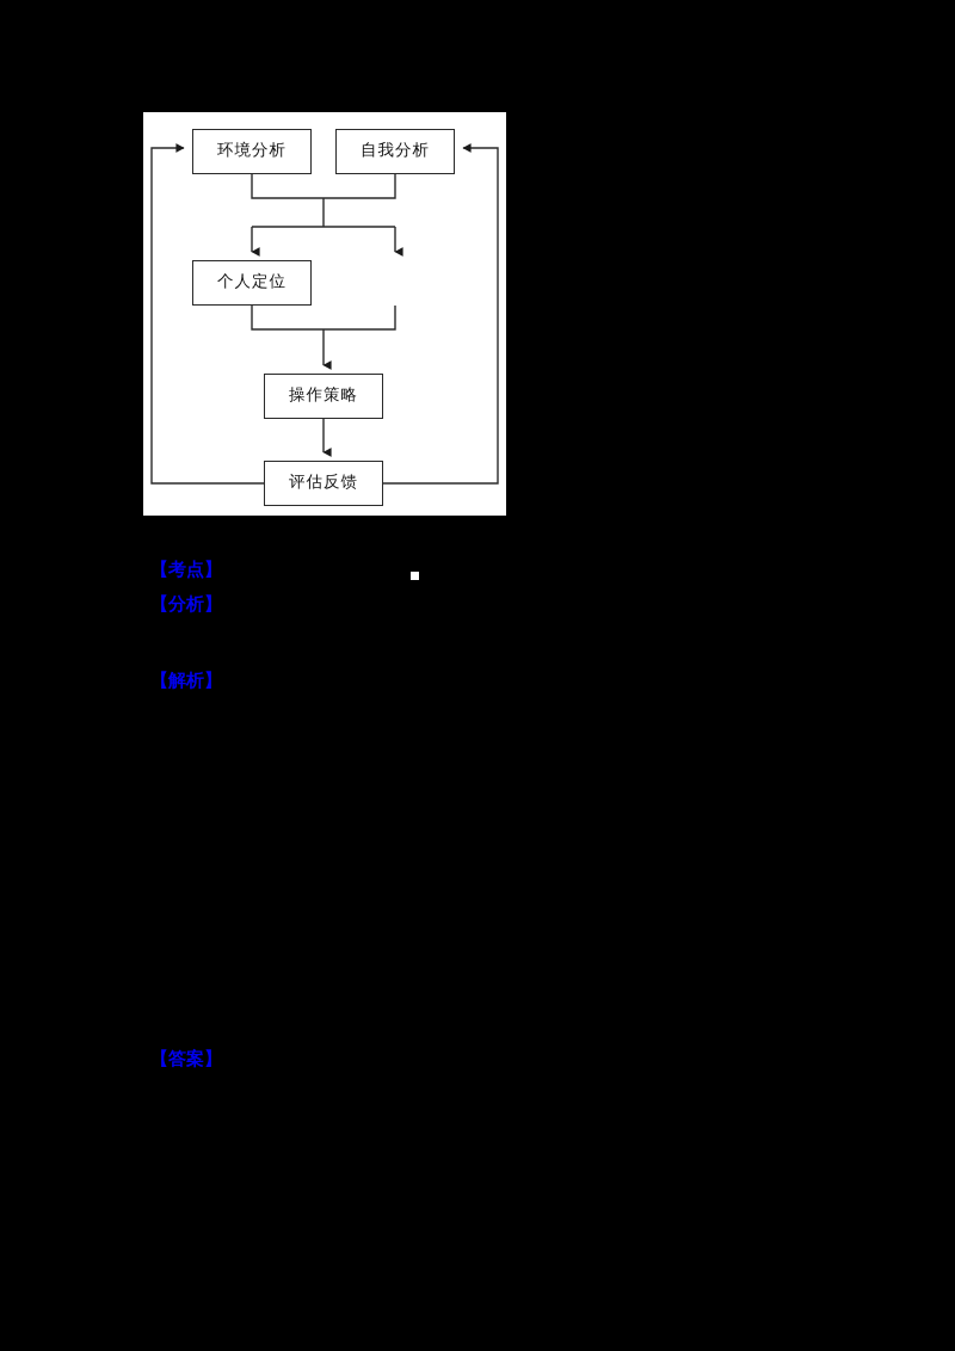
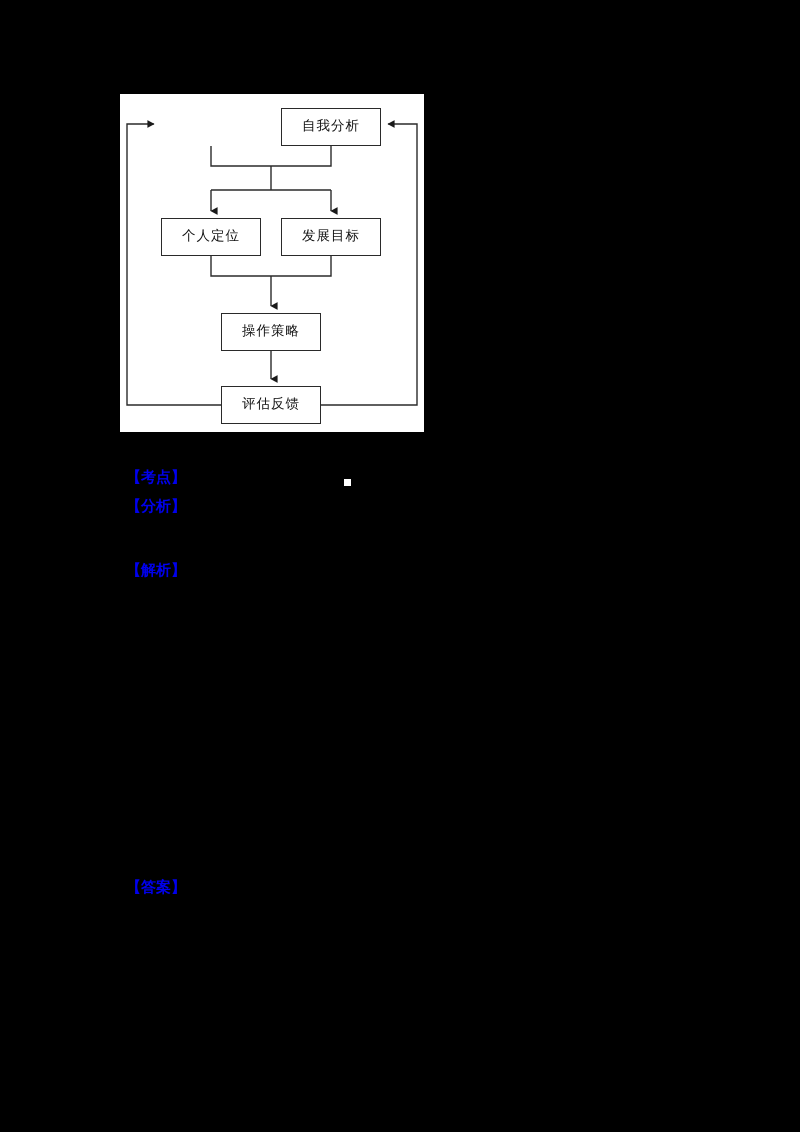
- 环境分析
  自我分析
  个人定位
+ 发展目标
  操作策略
  评估反馈
  【考点】
  【分析】
  【解析】
  【答案】
